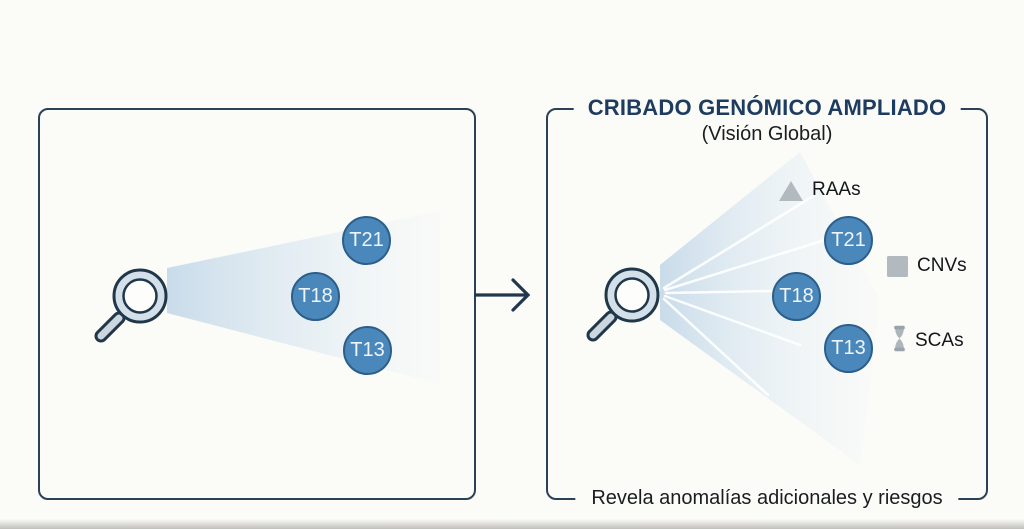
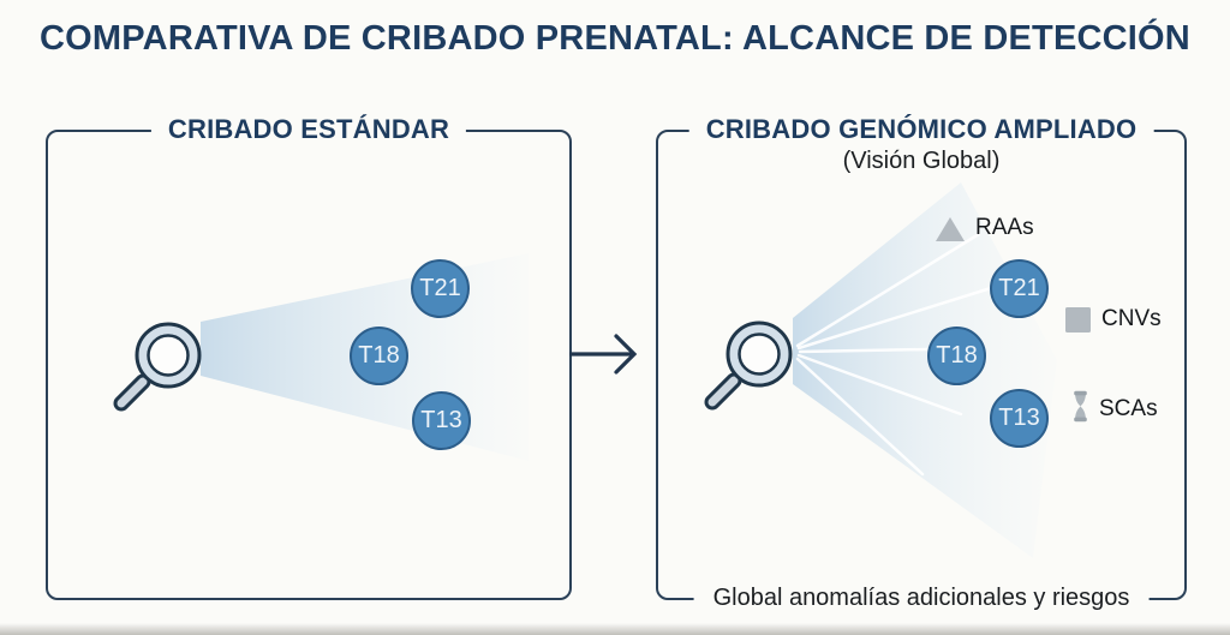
+ COMPARATIVA DE CRIBADO PRENATAL: ALCANCE DE DETECCIÓN
+ CRIBADO ESTÁNDAR
  T21
  T18
  T13
  CRIBADO GENÓMICO AMPLIADO
  (Visión Global)
  T21
  T18
  T13
  RAAs
  CNVs
  SCAs
- Revela anomalías adicionales y riesgos
+ Global anomalías adicionales y riesgos
